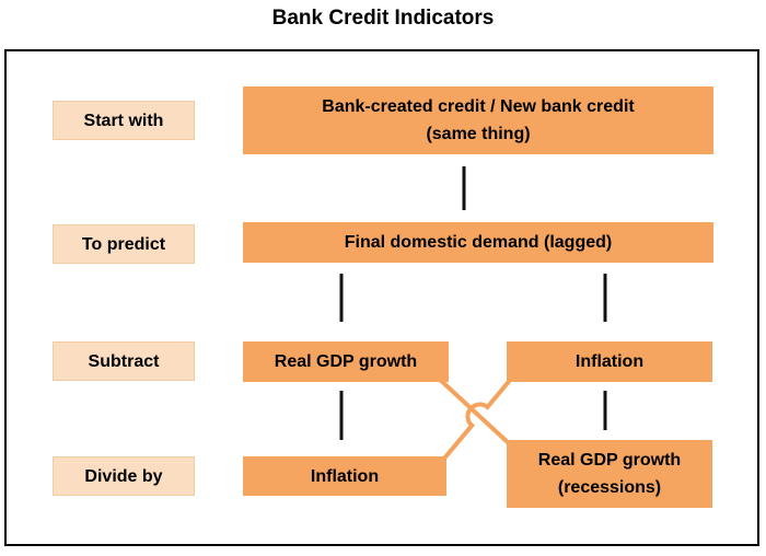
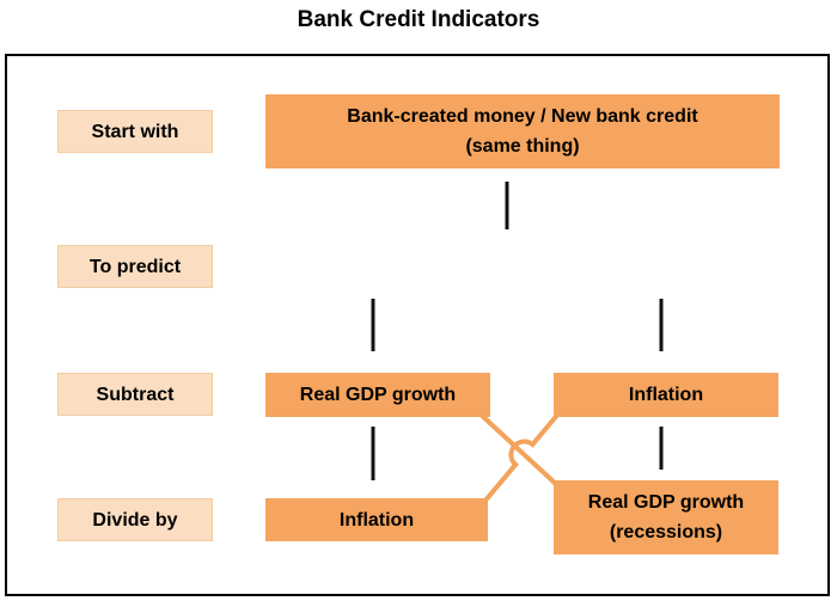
  Bank Credit Indicators
  Start with
  To predict
  Subtract
  Divide by
- Bank-created credit / New bank credit
+ Bank-created money / New bank credit
  (same thing)
- Final domestic demand (lagged)
  Real GDP growth
  Inflation
  Inflation
  Real GDP growth
  (recessions)
